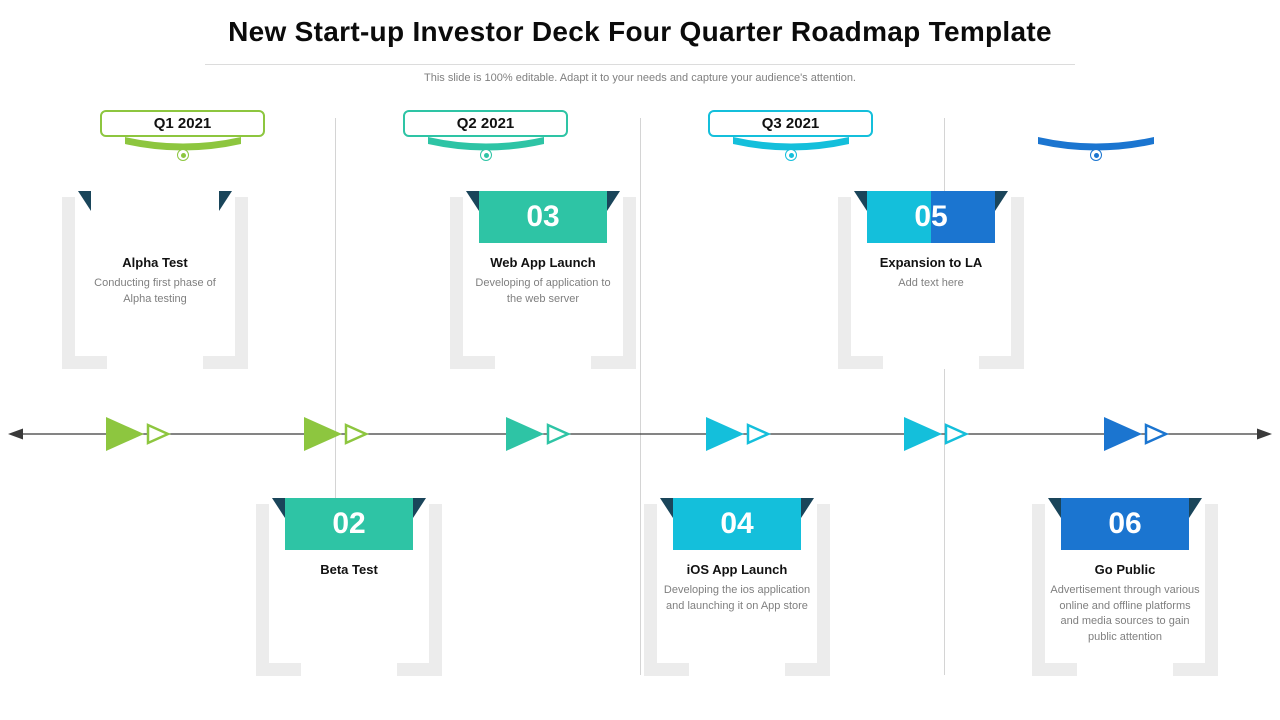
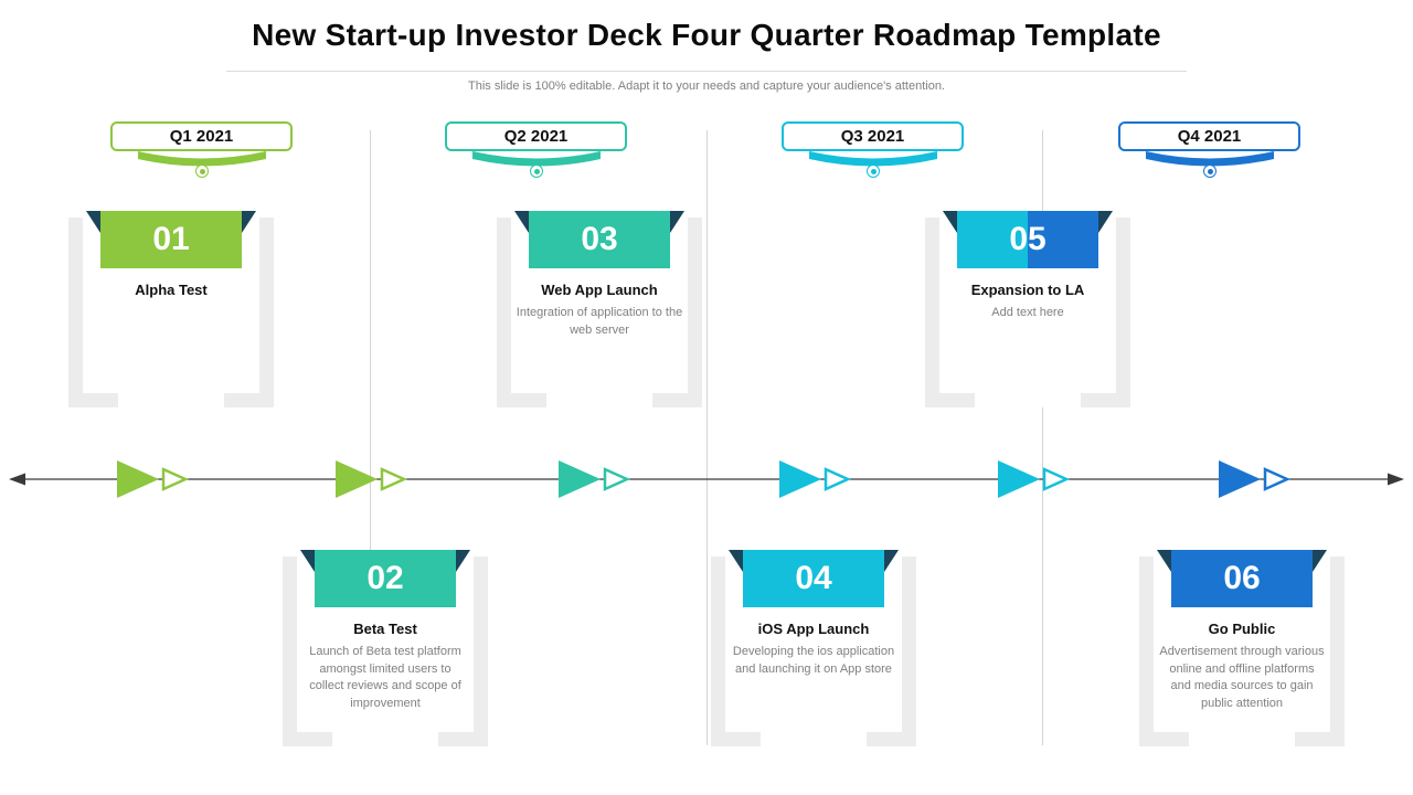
  New Start-up Investor Deck Four Quarter Roadmap Template
  This slide is 100% editable. Adapt it to your needs and capture your audience's attention.
  Q1 2021
  Q2 2021
  Q3 2021
+ Q4 2021
+ 01
  Alpha Test
- Conducting first phase of Alpha testing
  03
  Web App Launch
- Developing of application to the web server
+ Integration of application to the web server
  05
  Expansion to LA
  Add text here
  02
  Beta Test
+ Launch of Beta test platform amongst limited users to collect reviews and scope of improvement
  04
  iOS App Launch
  Developing the ios application and launching it on App store
  06
  Go Public
  Advertisement through various online and offline platforms and media sources to gain public attention
